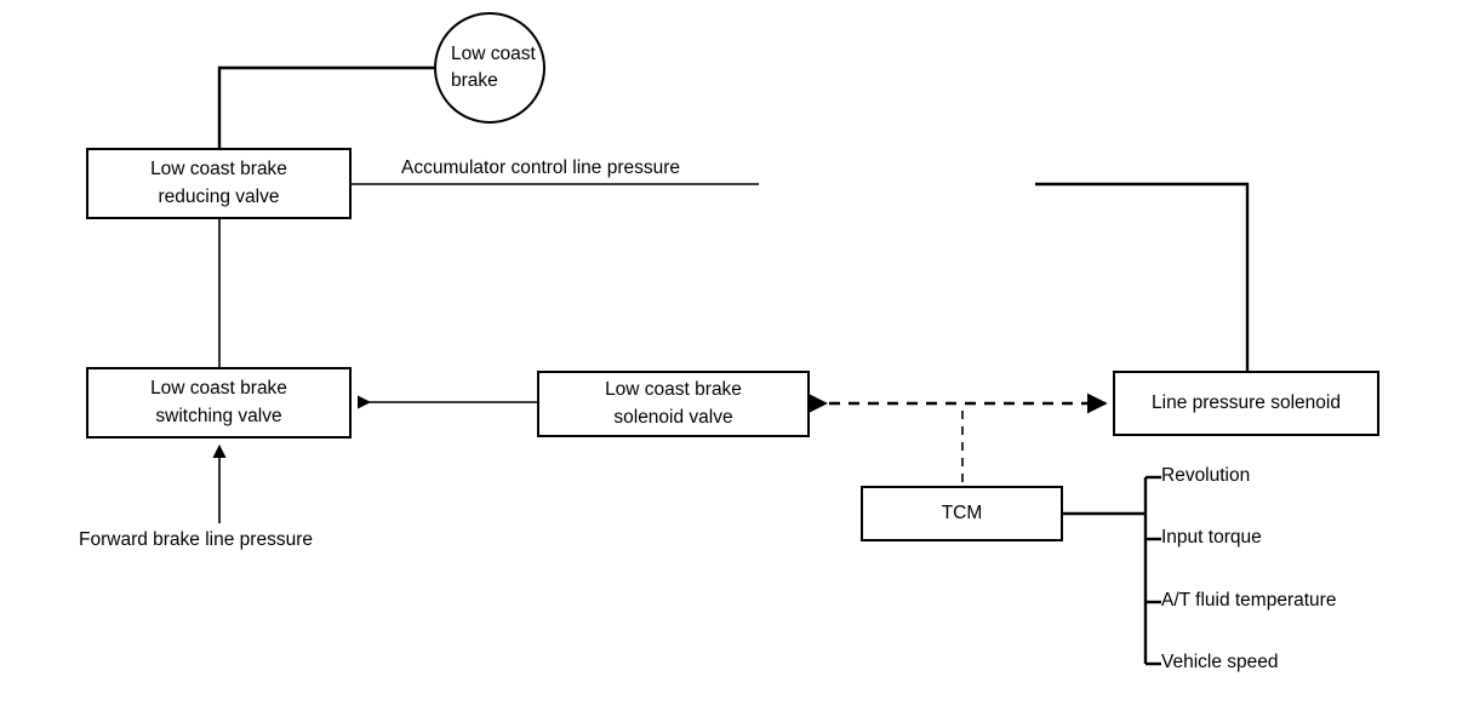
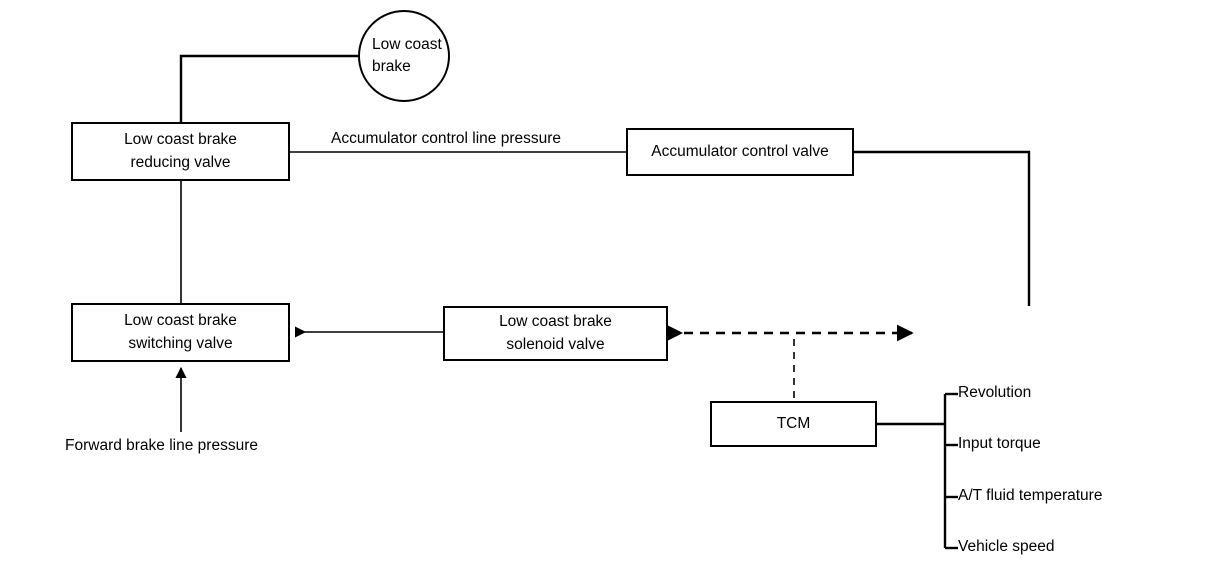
  Low coast brake
  Low coast brake
  reducing valve
  Accumulator control line pressure
+ Accumulator control valve
  Low coast brake
  switching valve
  Low coast brake
  solenoid valve
- Line pressure solenoid
  TCM
  Forward brake line pressure
  Revolution
  Input torque
  A/T fluid temperature
  Vehicle speed
